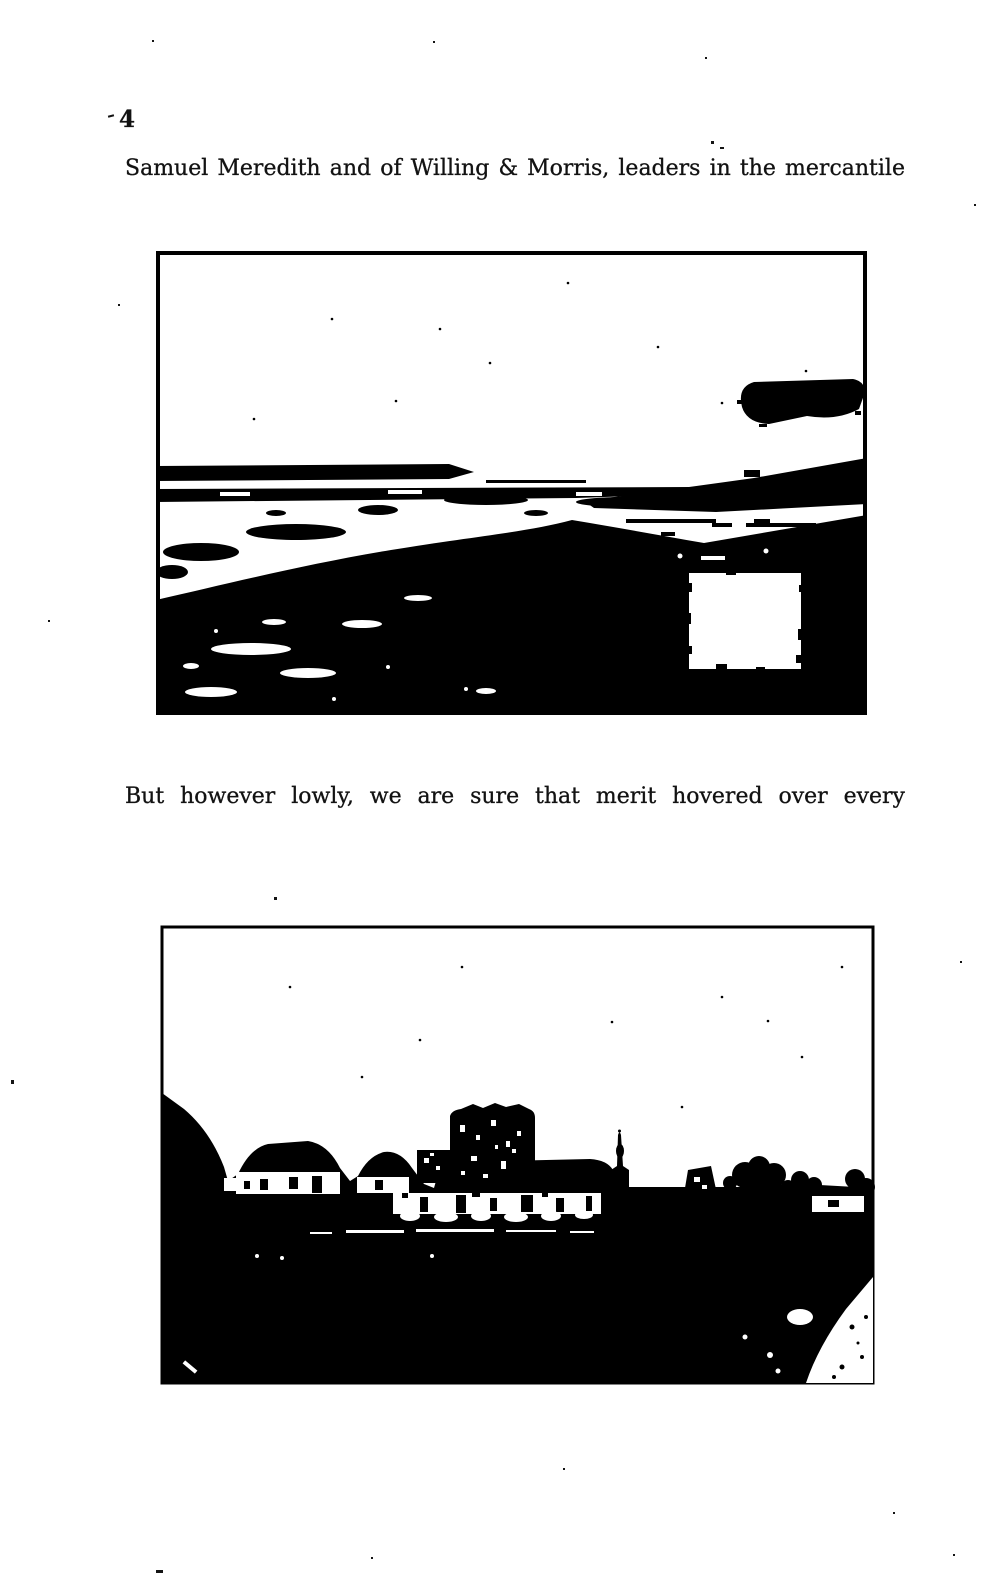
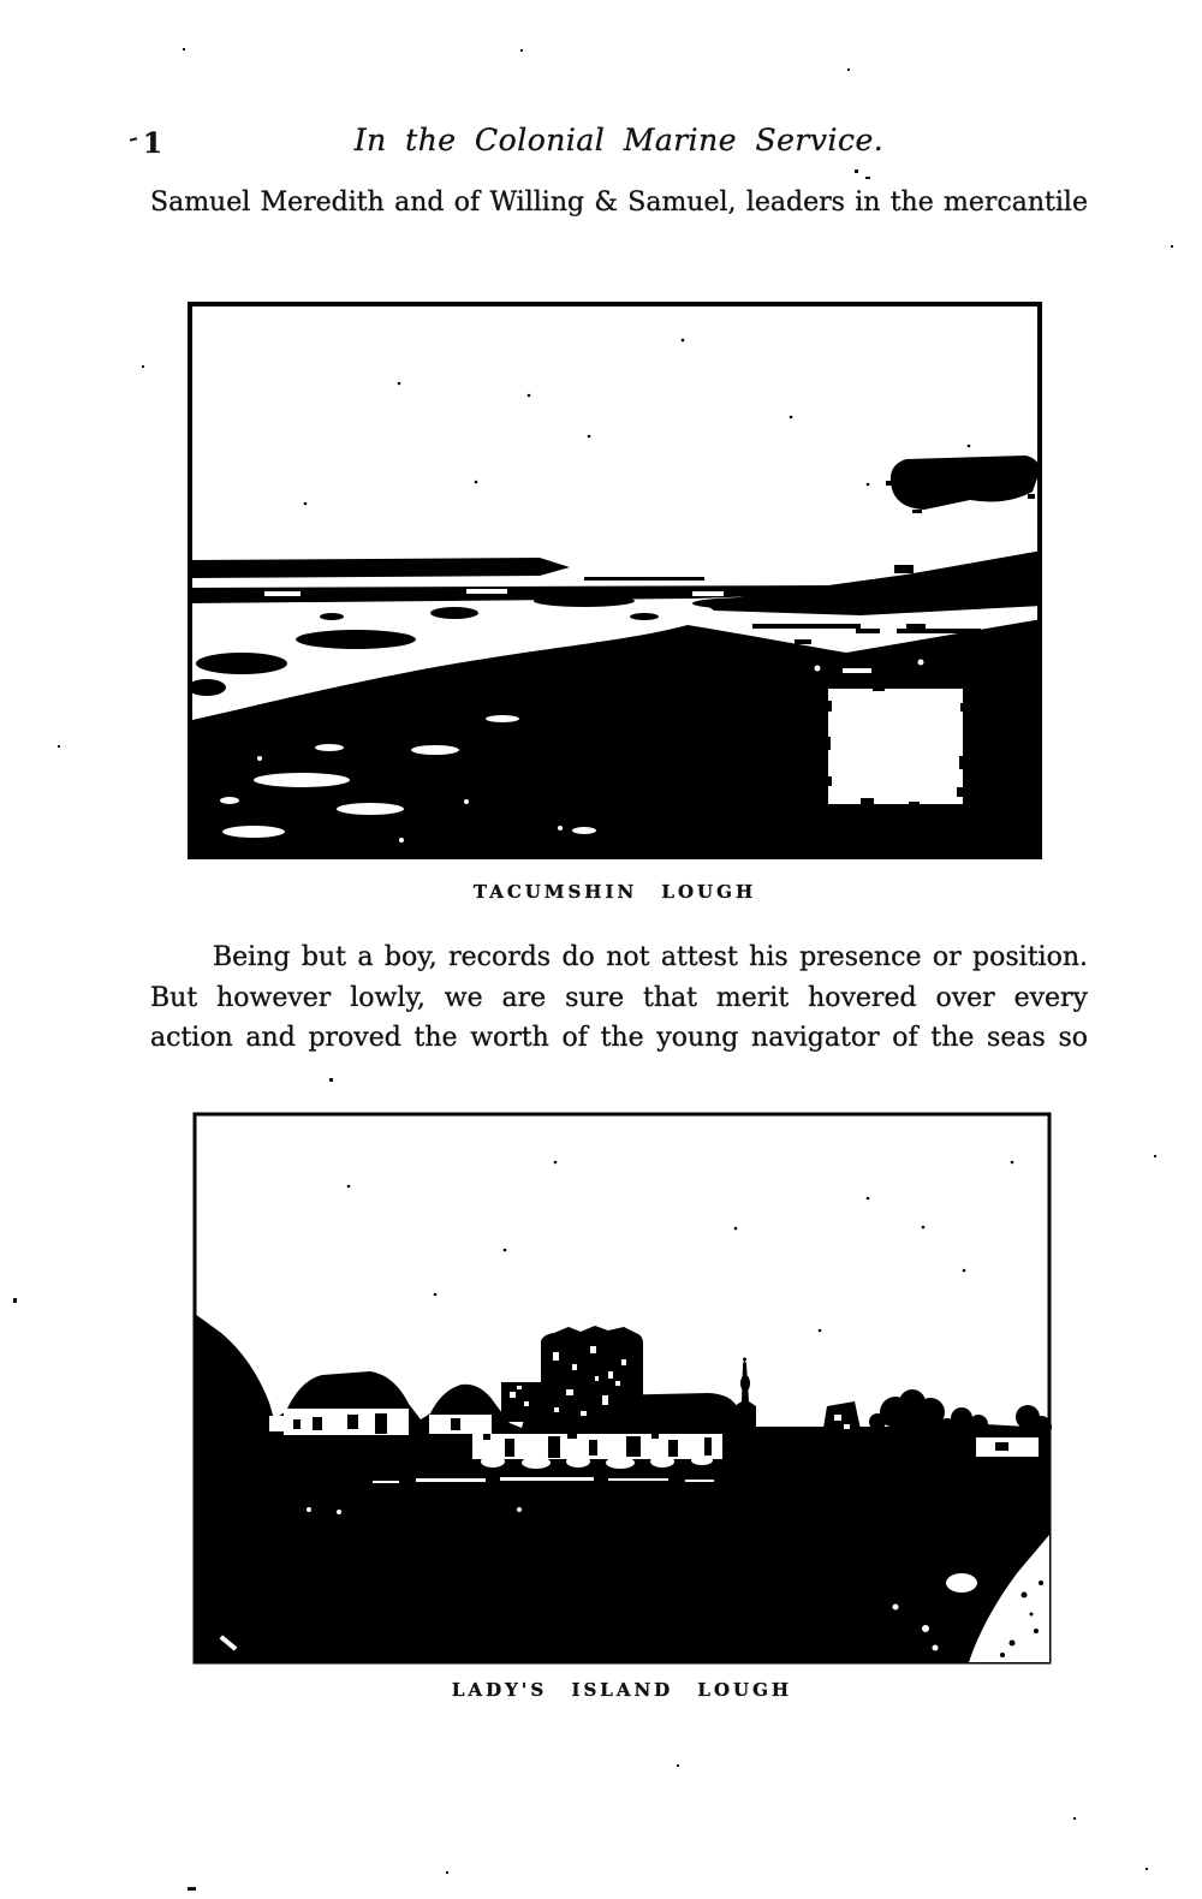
- 4
+ 1
+ In the Colonial Marine Service.
- Samuel Meredith and of Willing & Morris, leaders in the mercantile
+ Samuel Meredith and of Willing & Samuel, leaders in the mercantile
+ TACUMSHIN LOUGH
+ Being but a boy, records do not attest his presence or position.
  But however lowly, we are sure that merit hovered over every
+ action and proved the worth of the young navigator of the seas so
+ LADY'S ISLAND LOUGH
